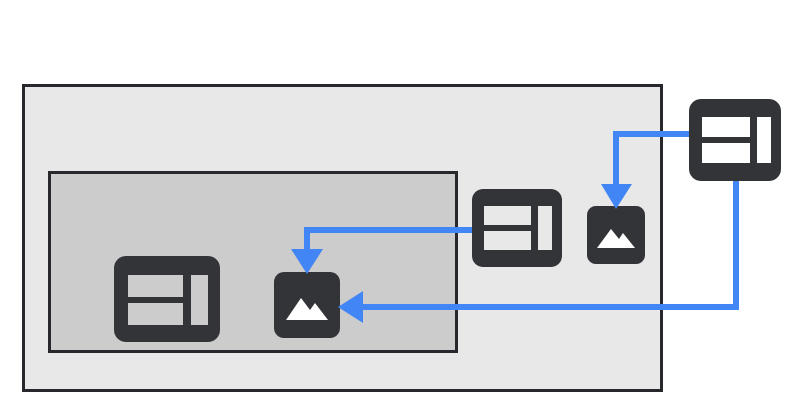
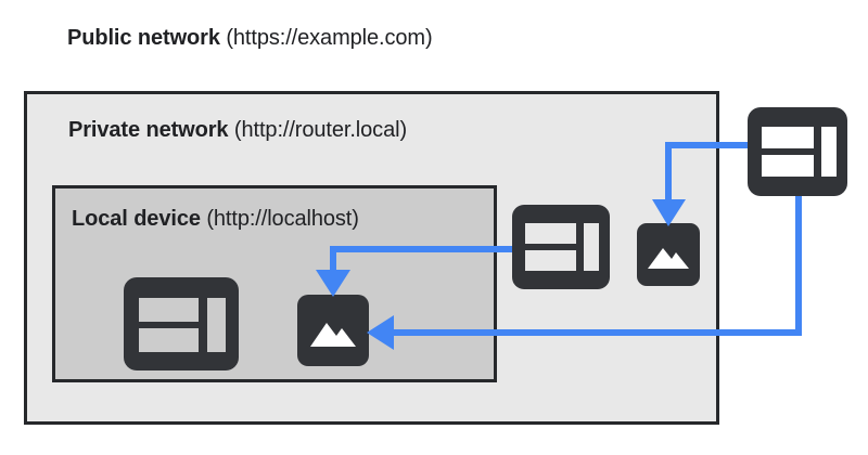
+ Public network (https://example.com)
+ Private network (http://router.local)
+ Local device (http://localhost)
